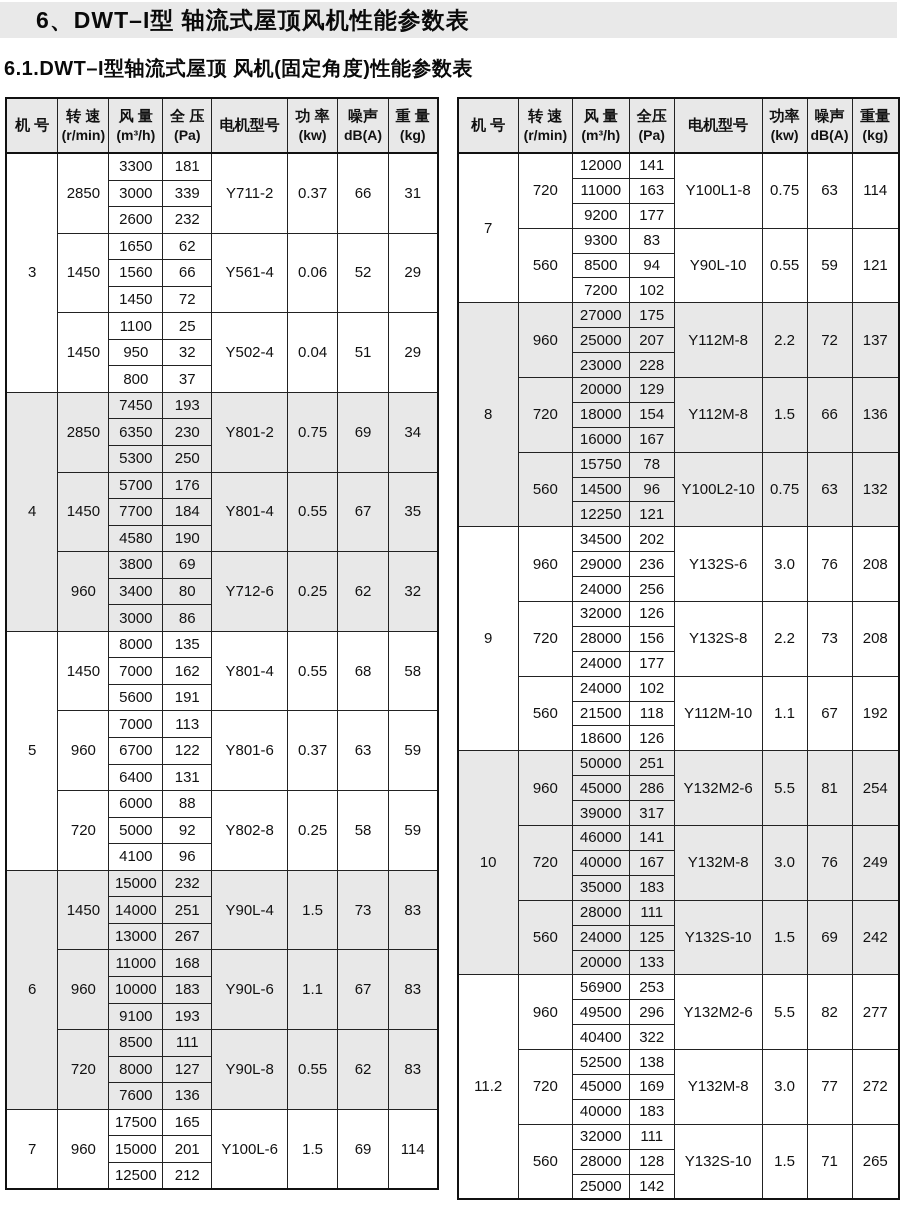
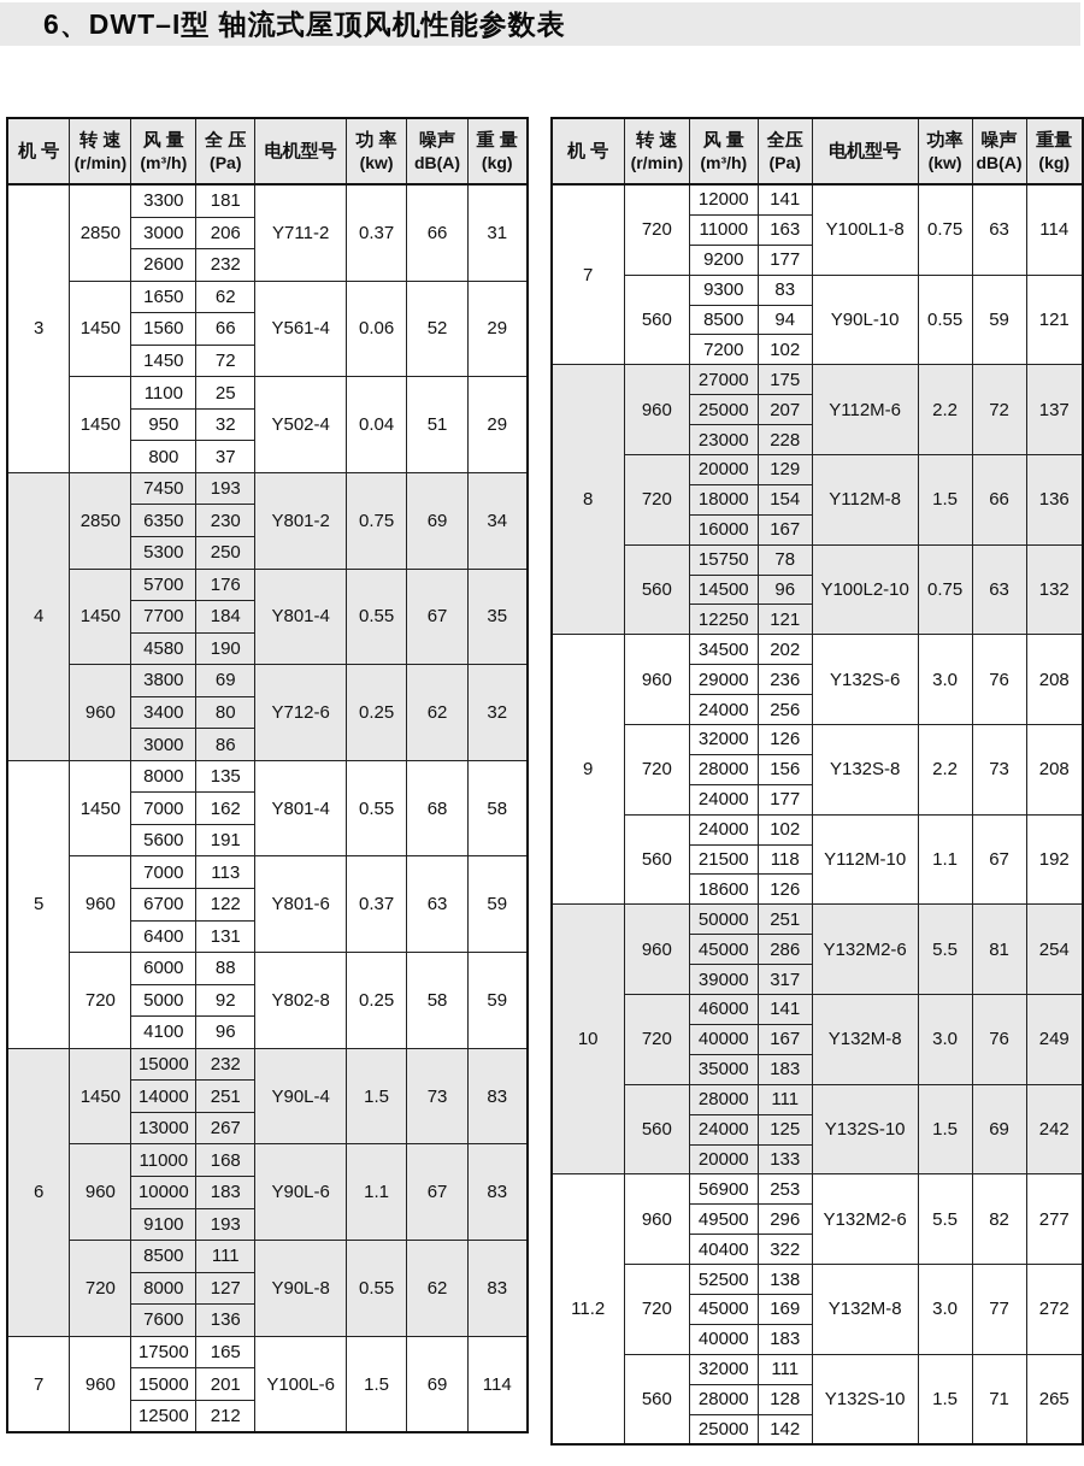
  6、DWT–I型 轴流式屋顶风机性能参数表
- 6.1.DWT–I型轴流式屋顶 风机(固定角度)性能参数表
  机 号	转 速(r/min)	风 量(m³/h)	全 压(Pa)	电机型号	功 率(kw)	噪声dB(A)	重 量(kg)
  3	2850	3300	181	Y711-2	0.37	66	31
- 3000	339
+ 3000	206
  2600	232
  1450	1650	62	Y561-4	0.06	52	29
  1560	66
  1450	72
  1450	1100	25	Y502-4	0.04	51	29
  950	32
  800	37
  4	2850	7450	193	Y801-2	0.75	69	34
  6350	230
  5300	250
  1450	5700	176	Y801-4	0.55	67	35
  7700	184
  4580	190
  960	3800	69	Y712-6	0.25	62	32
  3400	80
  3000	86
  5	1450	8000	135	Y801-4	0.55	68	58
  7000	162
  5600	191
  960	7000	113	Y801-6	0.37	63	59
  6700	122
  6400	131
  720	6000	88	Y802-8	0.25	58	59
  5000	92
  4100	96
  6	1450	15000	232	Y90L-4	1.5	73	83
  14000	251
  13000	267
  960	11000	168	Y90L-6	1.1	67	83
  10000	183
  9100	193
  720	8500	111	Y90L-8	0.55	62	83
  8000	127
  7600	136
  7	960	17500	165	Y100L-6	1.5	69	114
  15000	201
  12500	212
  机 号	转 速(r/min)	风 量(m³/h)	全压(Pa)	电机型号	功率(kw)	噪声dB(A)	重量(kg)
  7	720	12000	141	Y100L1-8	0.75	63	114
  11000	163
  9200	177
  560	9300	83	Y90L-10	0.55	59	121
  8500	94
  7200	102
- 8	960	27000	175	Y112M-8	2.2	72	137
+ 8	960	27000	175	Y112M-6	2.2	72	137
  25000	207
  23000	228
  720	20000	129	Y112M-8	1.5	66	136
  18000	154
  16000	167
  560	15750	78	Y100L2-10	0.75	63	132
  14500	96
  12250	121
  9	960	34500	202	Y132S-6	3.0	76	208
  29000	236
  24000	256
  720	32000	126	Y132S-8	2.2	73	208
  28000	156
  24000	177
  560	24000	102	Y112M-10	1.1	67	192
  21500	118
  18600	126
  10	960	50000	251	Y132M2-6	5.5	81	254
  45000	286
  39000	317
  720	46000	141	Y132M-8	3.0	76	249
  40000	167
  35000	183
  560	28000	111	Y132S-10	1.5	69	242
  24000	125
  20000	133
  11.2	960	56900	253	Y132M2-6	5.5	82	277
  49500	296
  40400	322
  720	52500	138	Y132M-8	3.0	77	272
  45000	169
  40000	183
  560	32000	111	Y132S-10	1.5	71	265
  28000	128
  25000	142
